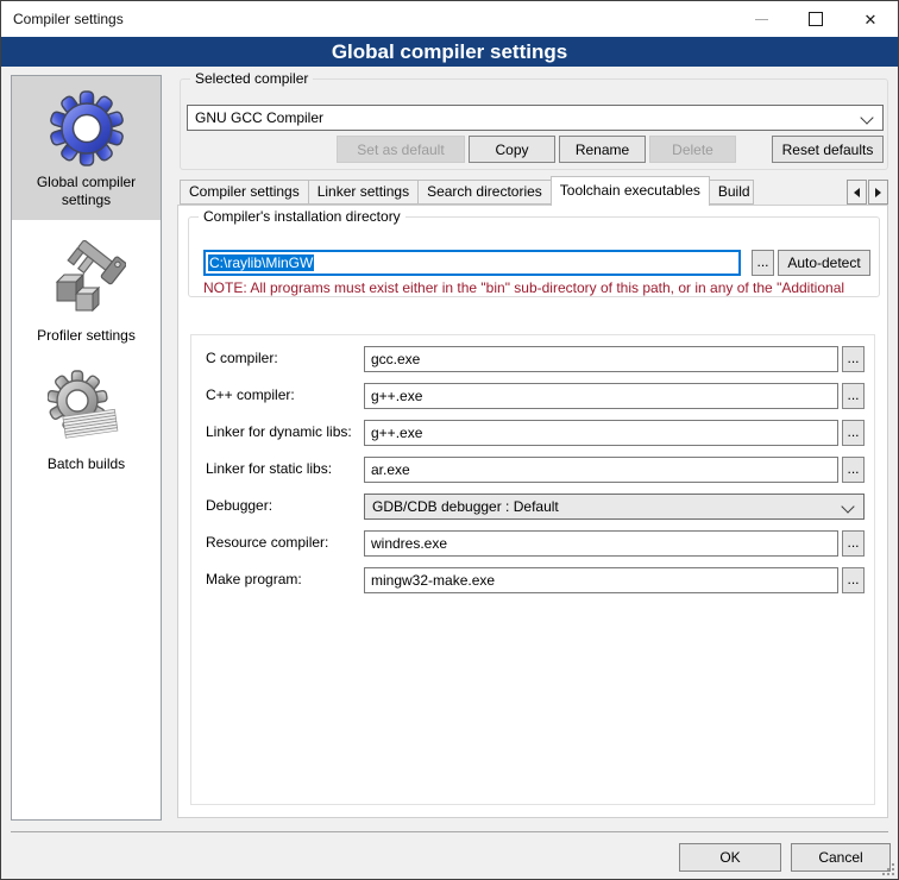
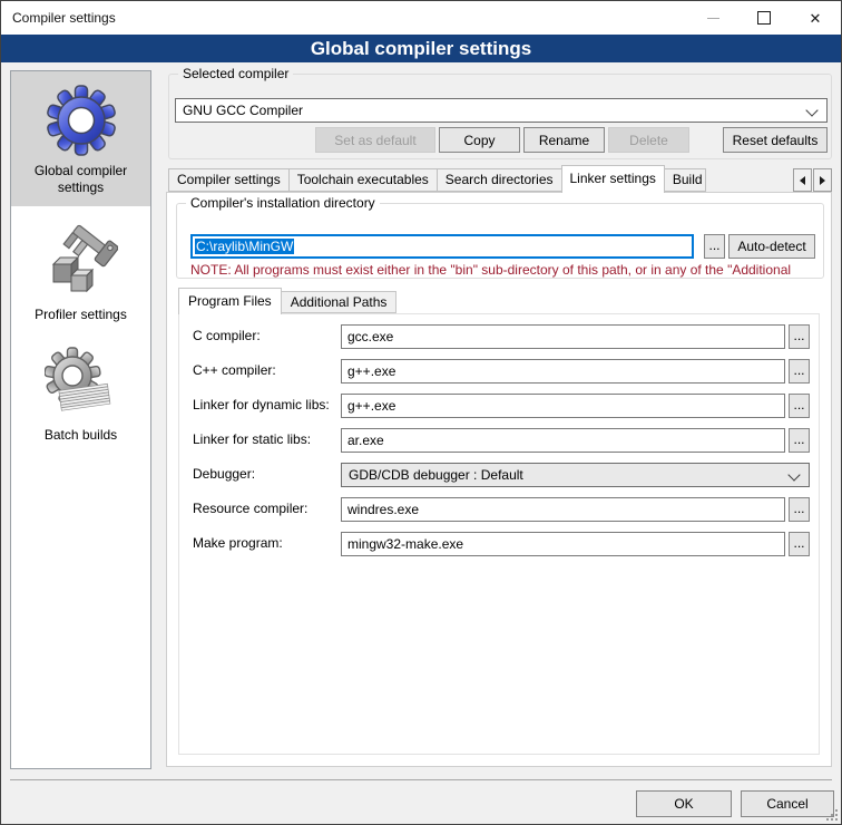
  Compiler settings
  ✕
  Global compiler settings
  Global compiler settings
  Profiler settings
  Batch builds
  Selected compiler
  GNU GCC Compiler
  Set as default
  Copy
  Rename
  Delete
  Reset defaults
  Compiler settings
- Linker settings
+ Toolchain executables
  Search directories
- Toolchain executables
+ Linker settings
  Compiler's installation directory
  C:\raylib\MinGW
  ...
  Auto-detect
  NOTE: All programs must exist either in the "bin" sub-directory of this path, or in any of the "Additional
+ Program Files
+ Additional Paths
  C compiler:
  gcc.exe
  ...
  C++ compiler:
  g++.exe
  ...
  Linker for dynamic libs:
  g++.exe
  ...
  Linker for static libs:
  ar.exe
  ...
  Debugger:
  GDB/CDB debugger : Default
  Resource compiler:
  windres.exe
  ...
  Make program:
  mingw32-make.exe
  ...
  OK
  Cancel
